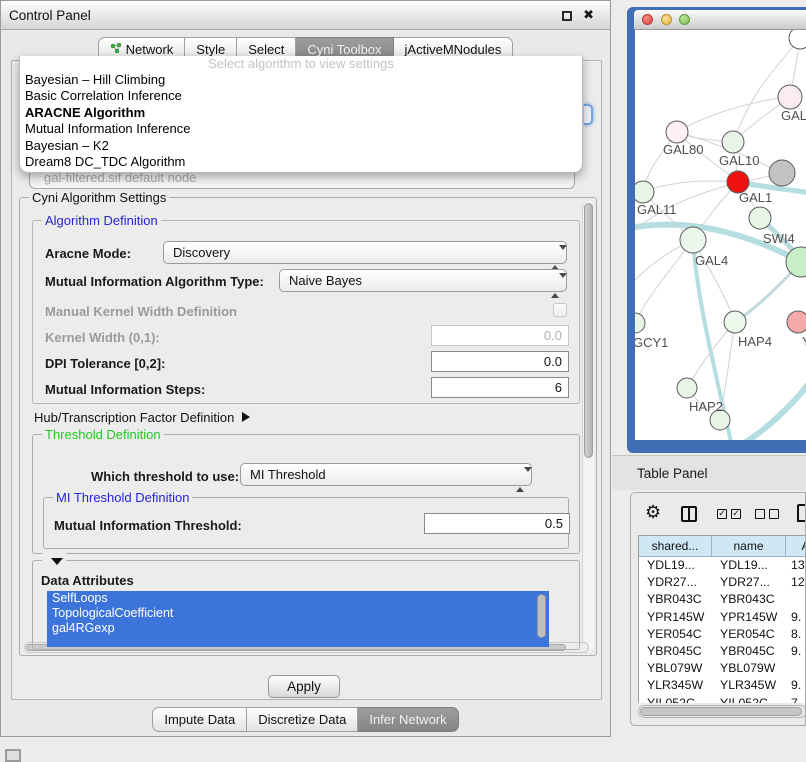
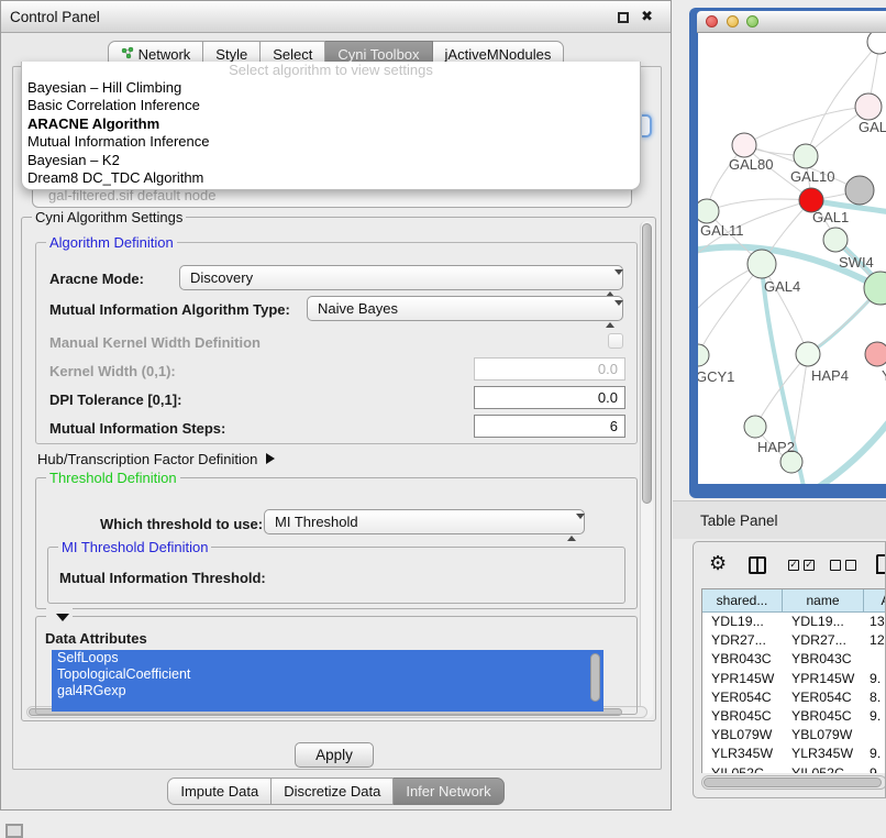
  Control Panel
  ✖
  Network
  Style
  Select
  Cyni Toolbox
  jActiveMNodules
  gal-filtered.sif default node
  Select algorithm to view settings
  Bayesian – Hill Climbing
  Basic Correlation Inference
  ARACNE Algorithm
  Mutual Information Inference
  Bayesian – K2
  Dream8 DC_TDC Algorithm
  Cyni Algorithm Settings
  Algorithm Definition
  Aracne Mode:
  Discovery
  Mutual Information Algorithm Type:
  Naive Bayes
  Manual Kernel Width Definition
  Kernel Width (0,1):
  0.0
- DPI Tolerance [0,2]:
+ DPI Tolerance [0,1]:
  0.0
  Mutual Information Steps:
  6
  Hub/Transcription Factor Definition
  Threshold Definition
  Which threshold to use:
  MI Threshold
  MI Threshold Definition
  Mutual Information Threshold:
- 0.5
  Data Attributes
  SelfLoops
  TopologicalCoefficient
  gal4RGexp
  Apply
  Impute Data
  Discretize Data
  Infer Network
  GAL
  GAL80
  GAL10
  GAL1
  GAL11
  SWI4
  GAL4
  GCY1
  HAP4
  HAP2
  Table Panel
  ⚙
  ✓
  ✓
  shared...
  name
  YDL19...
  YDL19...
  13
  YDR27...
  YDR27...
  12
  YBR043C
  YBR043C
  YPR145W
  YPR145W
  9.
  YER054C
  YER054C
  8.
  YBR045C
  YBR045C
  9.
  YBL079W
  YBL079W
  YLR345W
  YLR345W
  9.
  YIL052C
  YIL052C
- 7
+ 9
